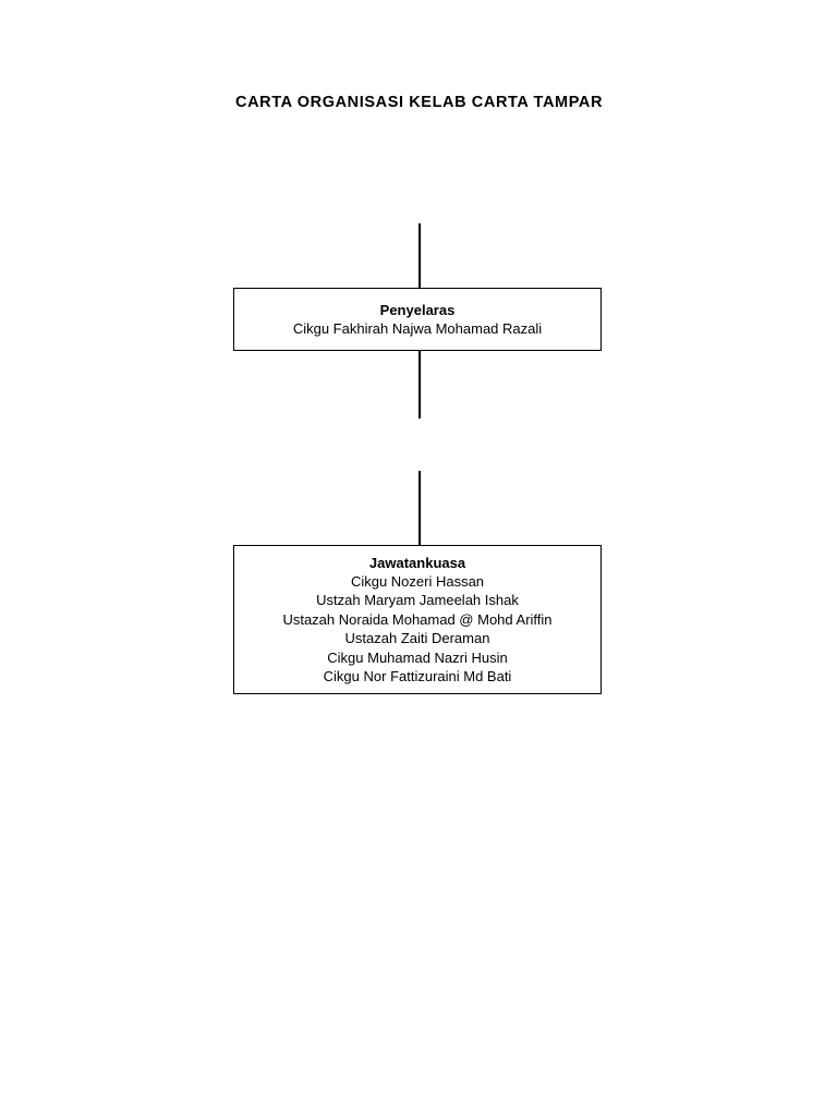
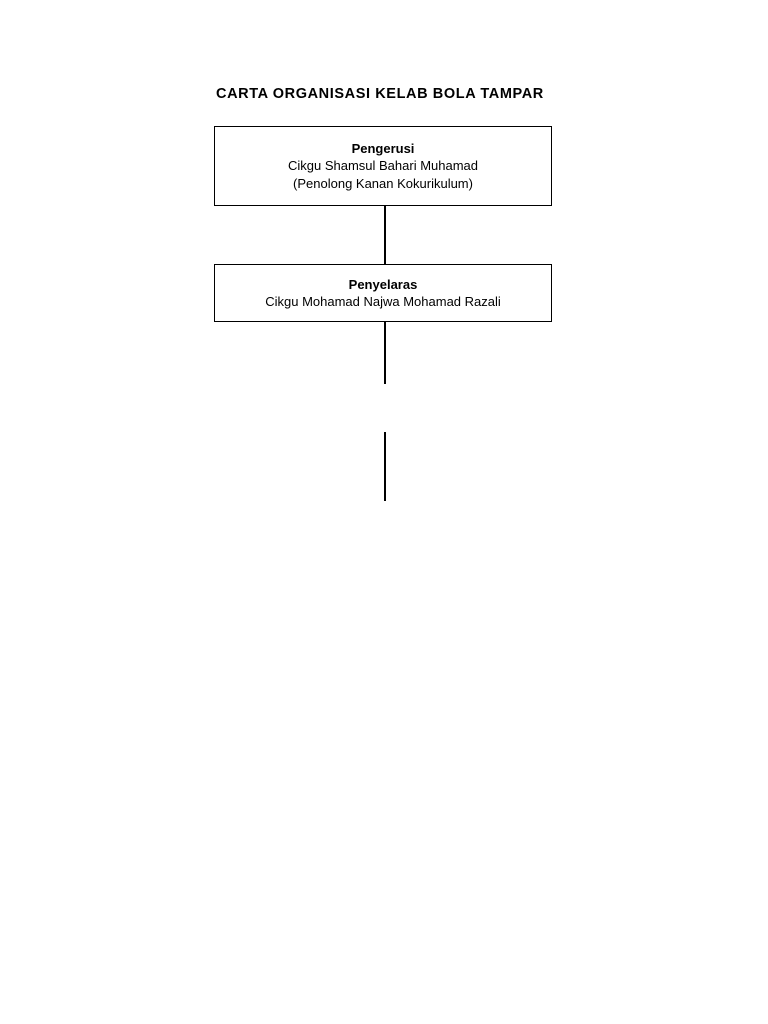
- CARTA ORGANISASI KELAB CARTA TAMPAR
+ CARTA ORGANISASI KELAB BOLA TAMPAR
+ Pengerusi
+ Cikgu Shamsul Bahari Muhamad
+ (Penolong Kanan Kokurikulum)
  Penyelaras
- Cikgu Fakhirah Najwa Mohamad Razali
+ Cikgu Mohamad Najwa Mohamad Razali
- Jawatankuasa
- Cikgu Nozeri Hassan
- Ustzah Maryam Jameelah Ishak
- Ustazah Noraida Mohamad @ Mohd Ariffin
- Ustazah Zaiti Deraman
- Cikgu Muhamad Nazri Husin
- Cikgu Nor Fattizuraini Md Bati
